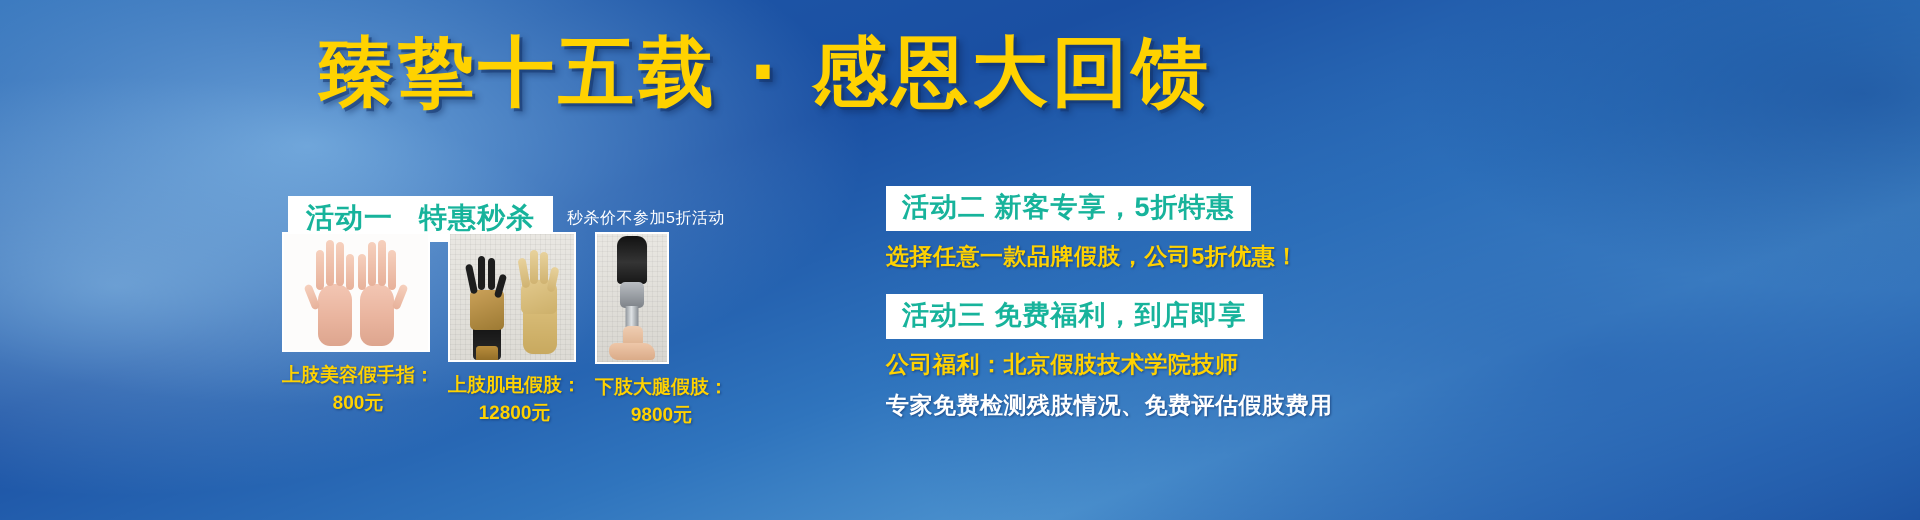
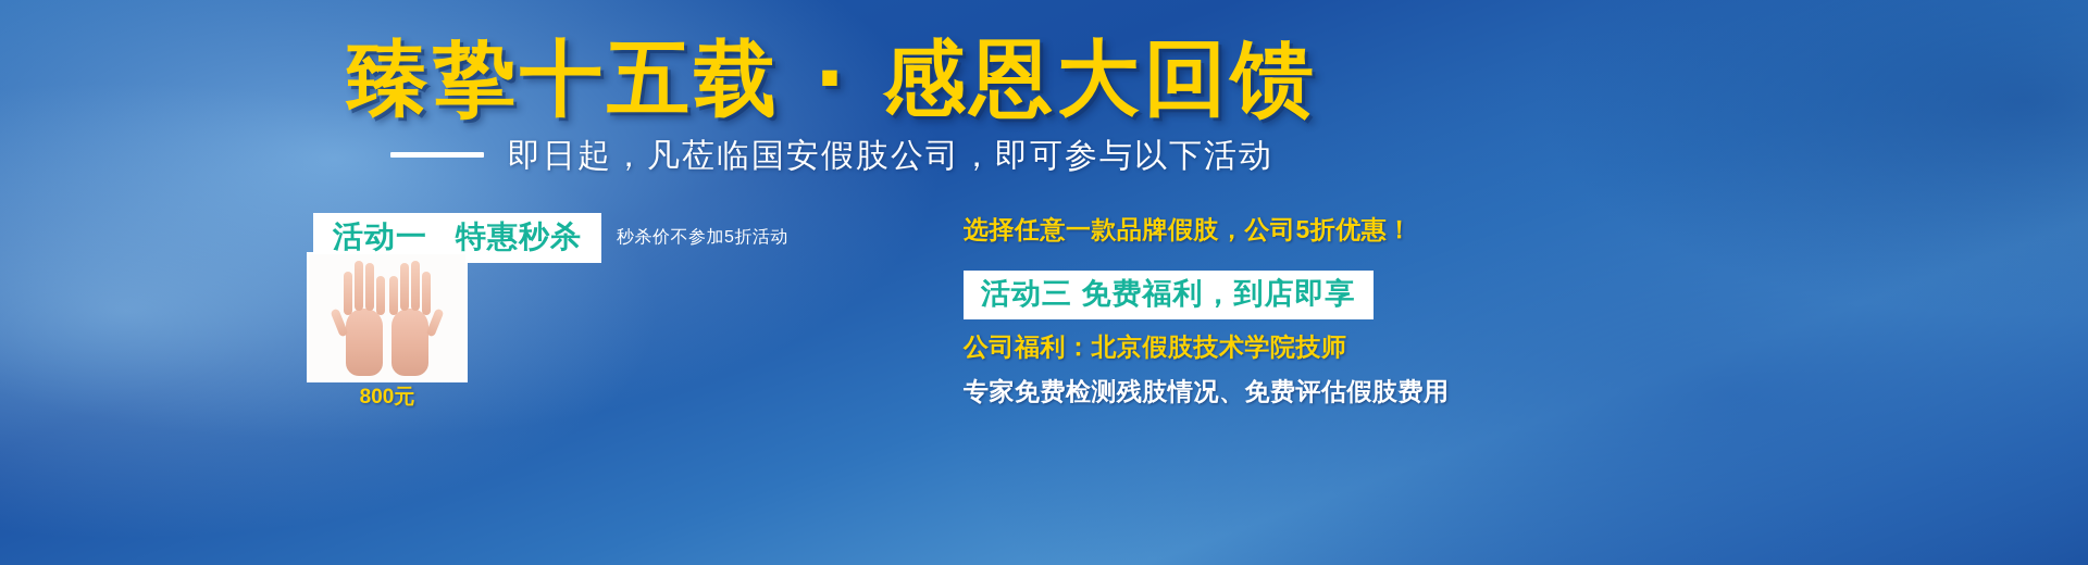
  臻挚十五载 · 感恩大回馈
+ 即日起，凡莅临国安假肢公司，即可参与以下活动
  活动一 特惠秒杀
  秒杀价不参加5折活动
- 上肢美容假手指：
  800元
- 上肢肌电假肢：
- 12800元
- 下肢大腿假肢：
- 9800元
- 活动二 新客专享，5折特惠
  选择任意一款品牌假肢，公司5折优惠！
  活动三 免费福利，到店即享
  公司福利：北京假肢技术学院技师
  专家免费检测残肢情况、免费评估假肢费用
